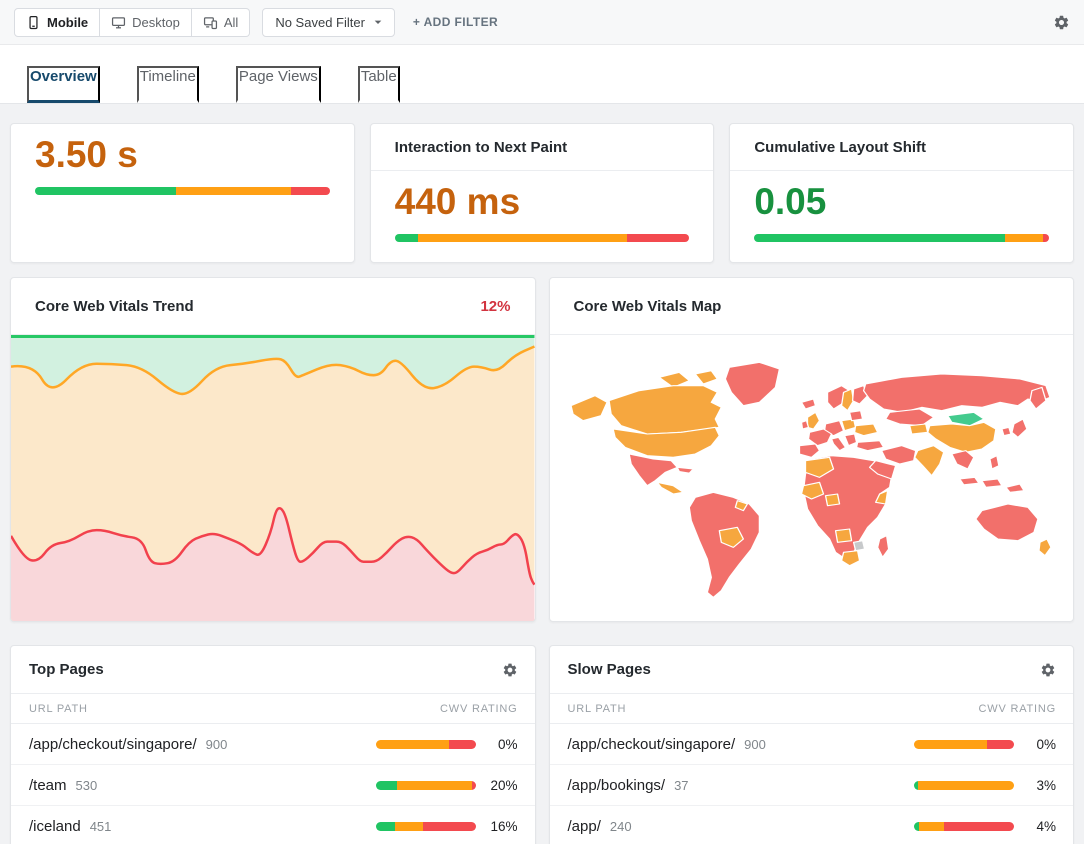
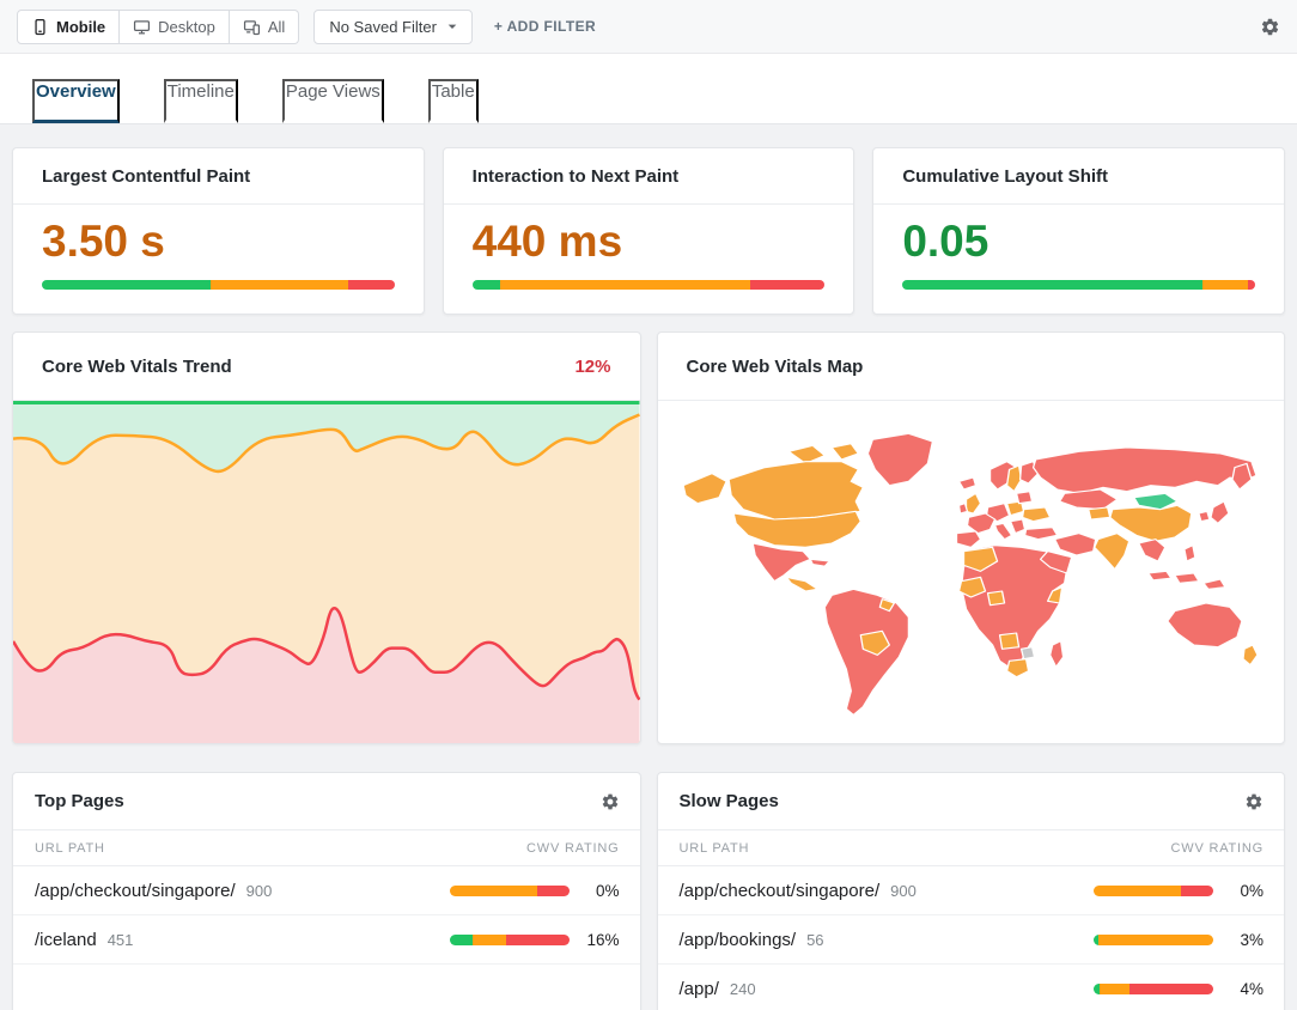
  Mobile
  Desktop
  All
  No Saved Filter
  + ADD FILTER
  Overview
  Timeline
  Page Views
  Table
+ Largest Contentful Paint
  3.50 s
  Interaction to Next Paint
  440 ms
  Cumulative Layout Shift
  0.05
  Core Web Vitals Trend
  12%
  Core Web Vitals Map
  Top Pages
  URL PATH
  CWV RATING
  /app/checkout/singapore/
  900
  0%
- /team
- 530
- 20%
  /iceland
  451
  16%
  Slow Pages
  URL PATH
  CWV RATING
  /app/checkout/singapore/
  900
  0%
  /app/bookings/
- 37
+ 56
  3%
  /app/
  240
  4%
